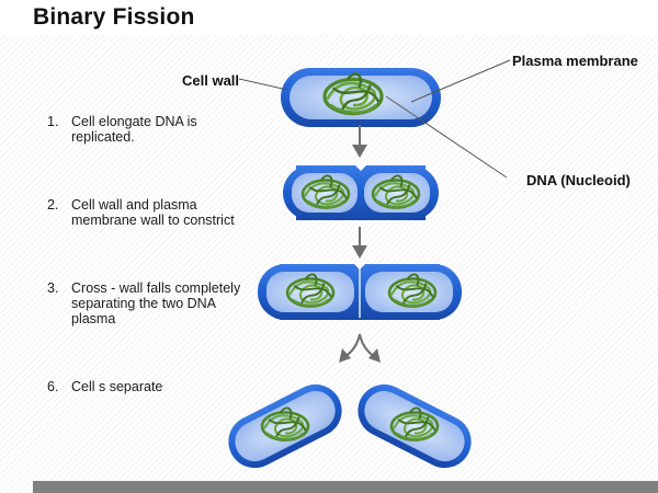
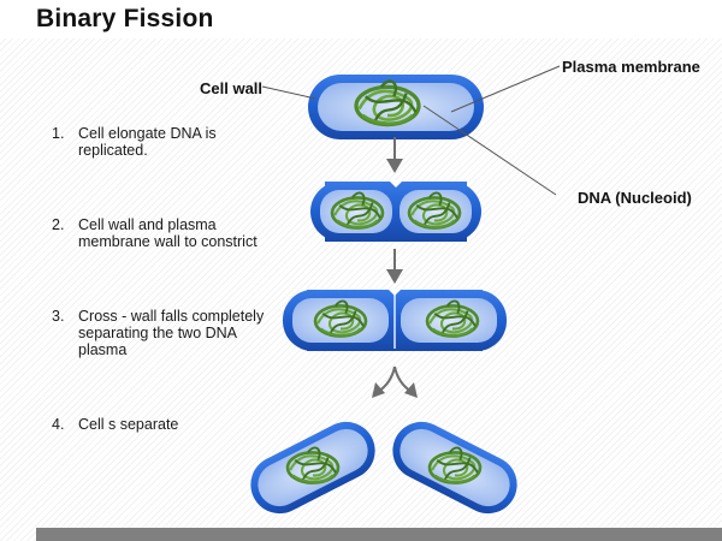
  Binary Fission
  1.
  Cell elongate DNA is replicated.
  2.
  Cell wall and plasma membrane wall to constrict
  3.
  Cross - wall falls completely separating the two DNA plasma
- 6.
+ 4.
  Cell s separate
  Cell wall
  Plasma membrane
  DNA (Nucleoid)
